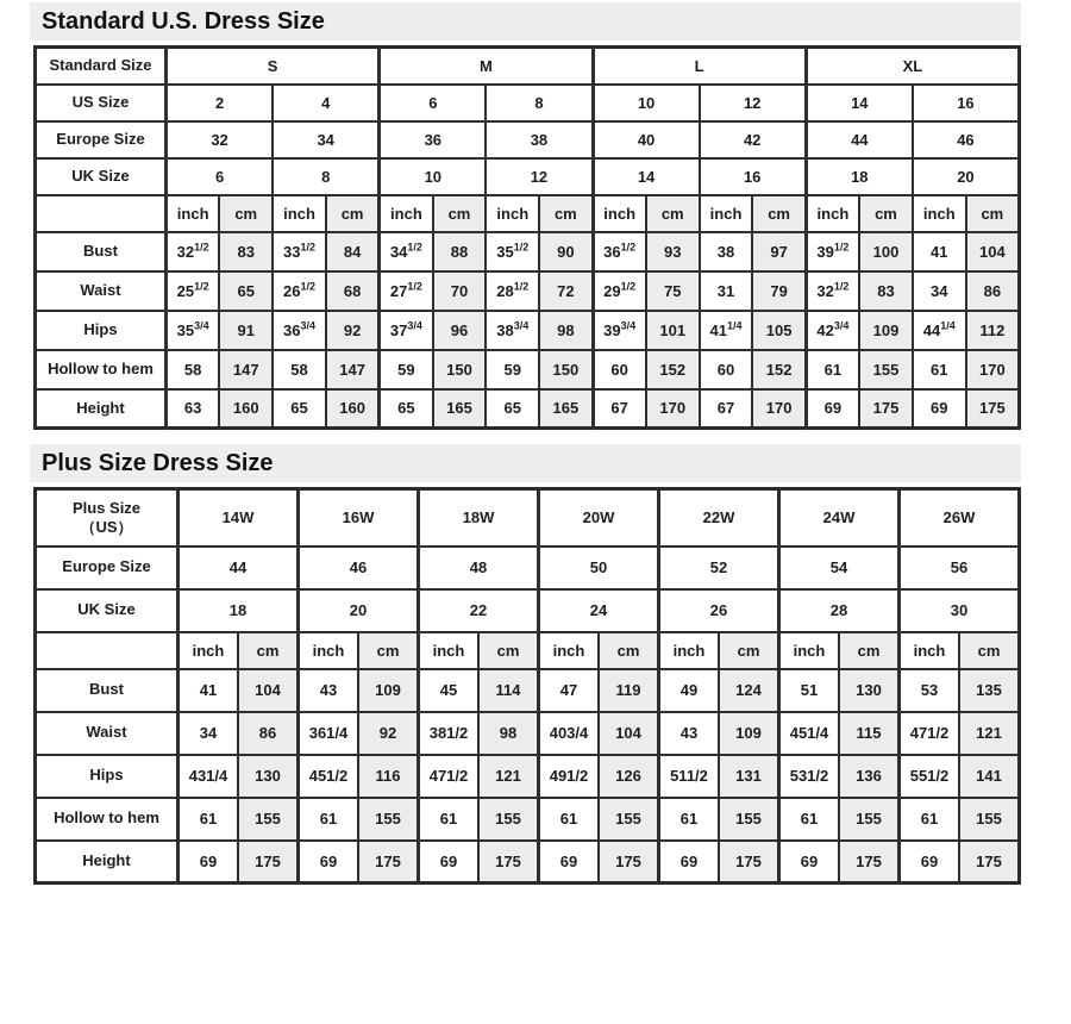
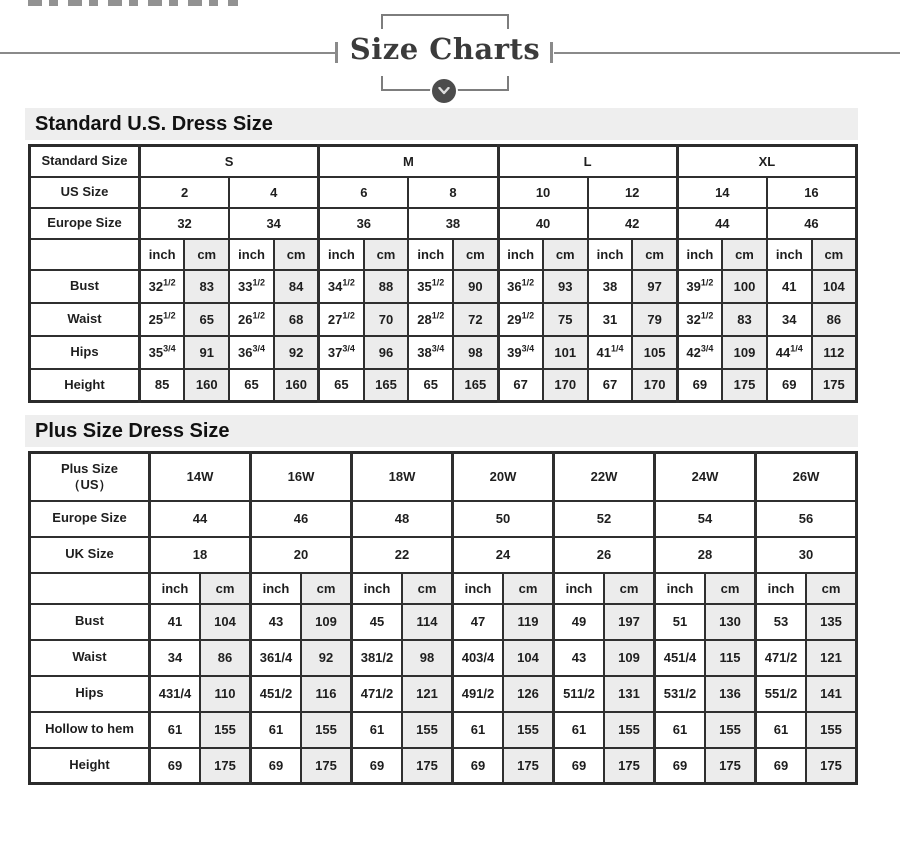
+ Size Charts
  Standard U.S. Dress Size
  Standard Size	S	M	L	XL
  US Size	2	4	6	8	10	12	14	16
  Europe Size	32	34	36	38	40	42	44	46
- UK Size	6	8	10	12	14	16	18	20
  	inch	cm	inch	cm	inch	cm	inch	cm	inch	cm	inch	cm	inch	cm	inch	cm
  Bust	321/2	83	331/2	84	341/2	88	351/2	90	361/2	93	38	97	391/2	100	41	104
  Waist	251/2	65	261/2	68	271/2	70	281/2	72	291/2	75	31	79	321/2	83	34	86
  Hips	353/4	91	363/4	92	373/4	96	383/4	98	393/4	101	411/4	105	423/4	109	441/4	112
- Hollow to hem	58	147	58	147	59	150	59	150	60	152	60	152	61	155	61	170
- Height	63	160	65	160	65	165	65	165	67	170	67	170	69	175	69	175
+ Height	85	160	65	160	65	165	65	165	67	170	67	170	69	175	69	175
  Plus Size Dress Size
  Plus Size （US）	14W	16W	18W	20W	22W	24W	26W
  Europe Size	44	46	48	50	52	54	56
  UK Size	18	20	22	24	26	28	30
  	inch	cm	inch	cm	inch	cm	inch	cm	inch	cm	inch	cm	inch	cm
- Bust	41	104	43	109	45	114	47	119	49	124	51	130	53	135
+ Bust	41	104	43	109	45	114	47	119	49	197	51	130	53	135
  Waist	34	86	361/4	92	381/2	98	403/4	104	43	109	451/4	115	471/2	121
- Hips	431/4	130	451/2	116	471/2	121	491/2	126	511/2	131	531/2	136	551/2	141
+ Hips	431/4	110	451/2	116	471/2	121	491/2	126	511/2	131	531/2	136	551/2	141
  Hollow to hem	61	155	61	155	61	155	61	155	61	155	61	155	61	155
  Height	69	175	69	175	69	175	69	175	69	175	69	175	69	175
